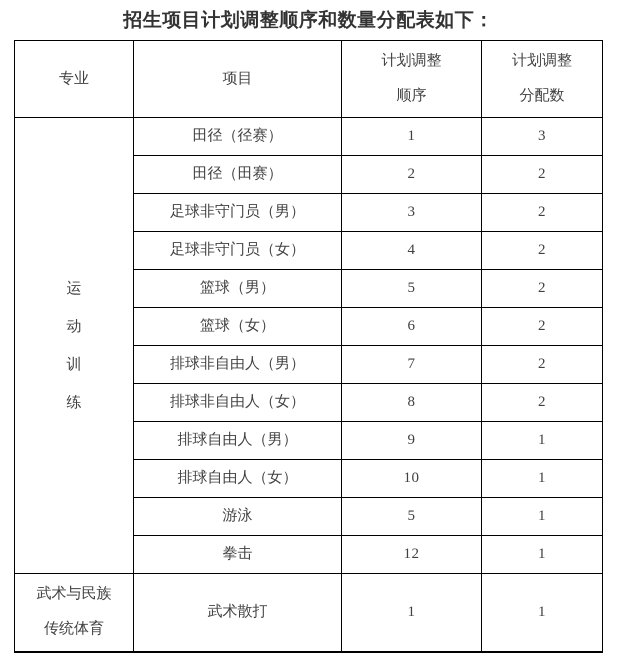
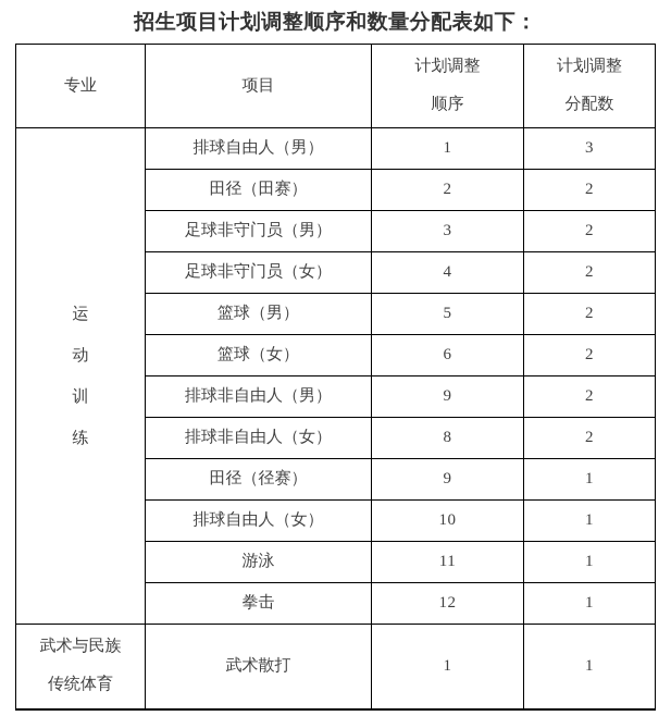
  招生项目计划调整顺序和数量分配表如下：
  专业	项目	计划调整 顺序	计划调整 分配数
- 运 动 训 练	田径（径赛）	1	3
+ 运 动 训 练	排球自由人（男）	1	3
  田径（田赛）	2	2
  足球非守门员（男）	3	2
  足球非守门员（女）	4	2
  篮球（男）	5	2
  篮球（女）	6	2
- 排球非自由人（男）	7	2
+ 排球非自由人（男）	9	2
  排球非自由人（女）	8	2
- 排球自由人（男）	9	1
+ 田径（径赛）	9	1
  排球自由人（女）	10	1
- 游泳	5	1
+ 游泳	11	1
  拳击	12	1
  武术与民族 传统体育	武术散打	1	1
